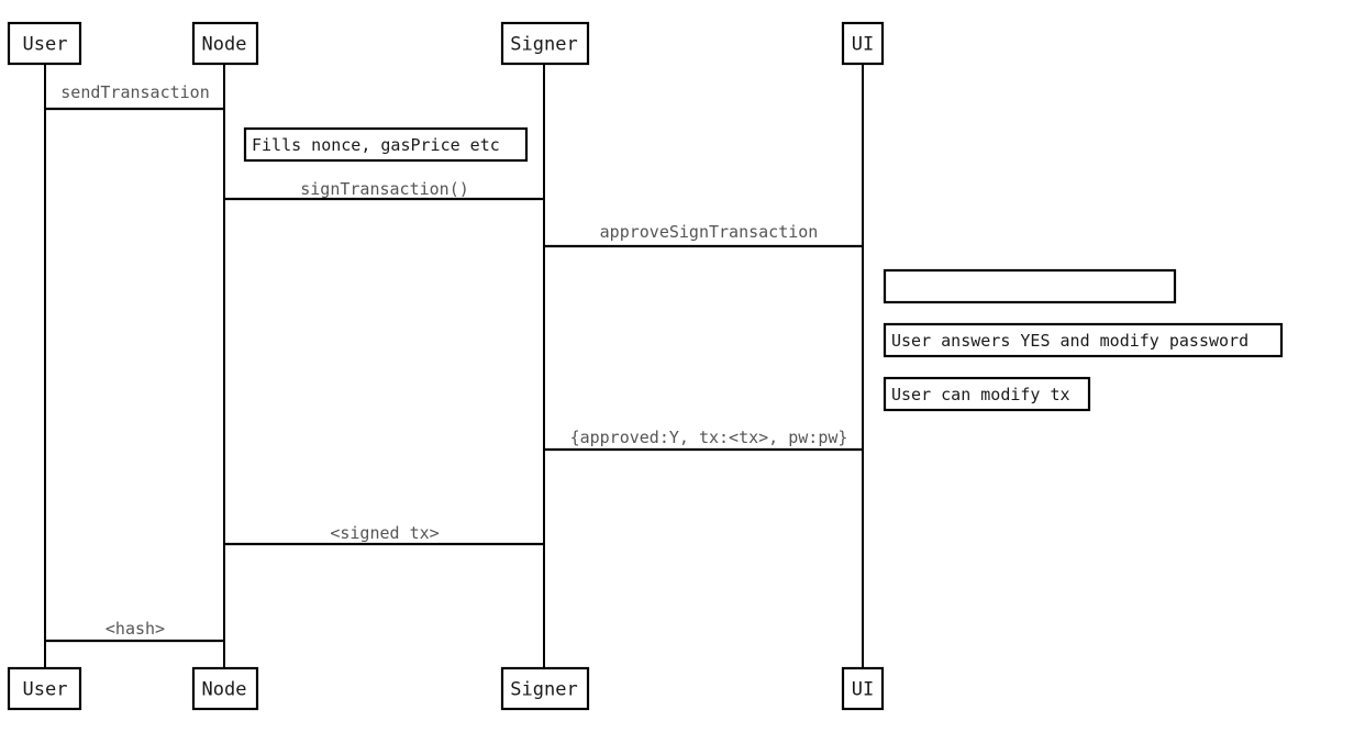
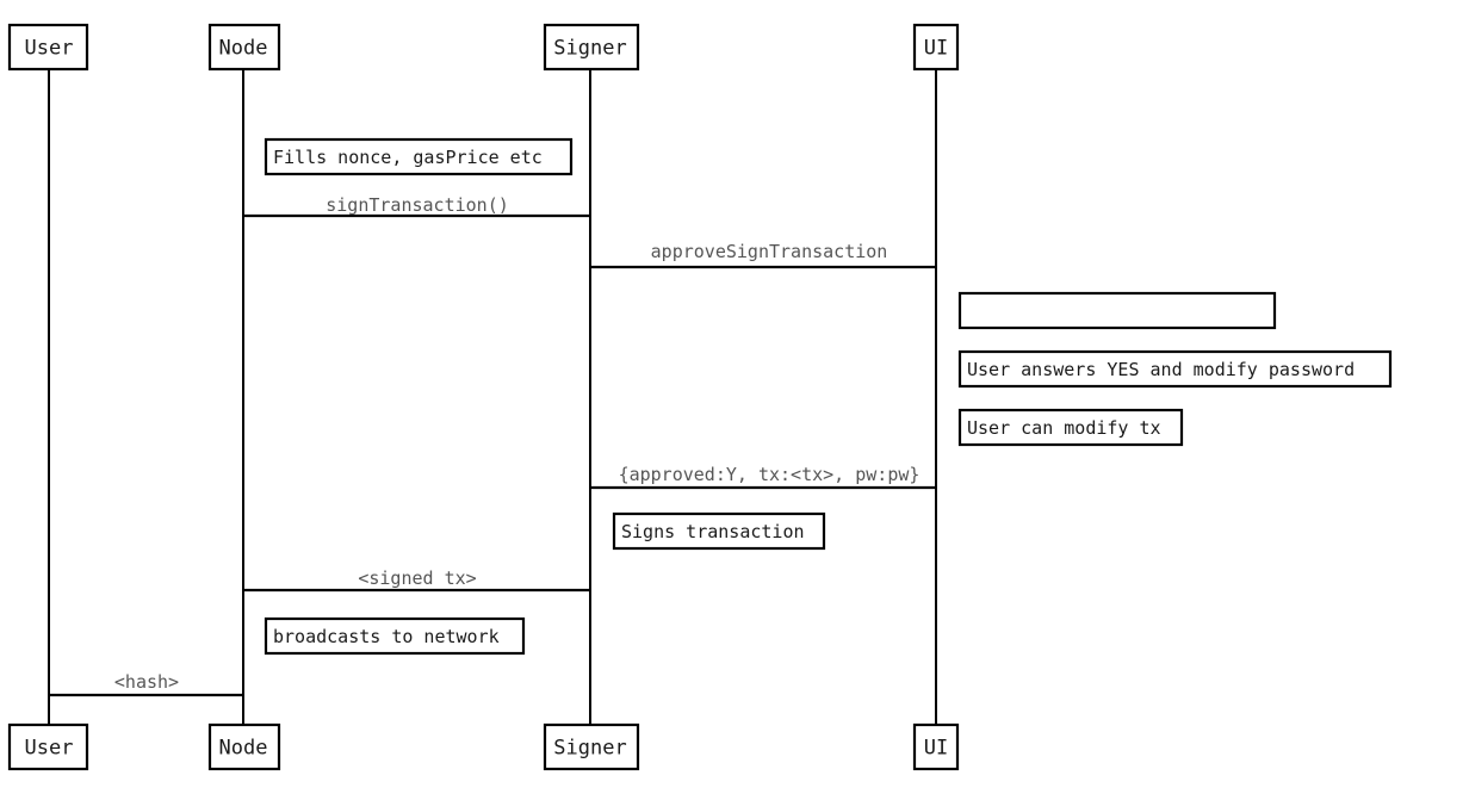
- sendTransaction
  signTransaction()
  approveSignTransaction
  {approved:Y, tx:<tx>, pw:pw}
  <signed tx>
  <hash>
  Fills nonce, gasPrice etc
  User answers YES and modify password
  User can modify tx
+ Signs transaction
+ broadcasts to network
  User
  Node
  Signer
  UI
  User
  Node
  Signer
  UI
